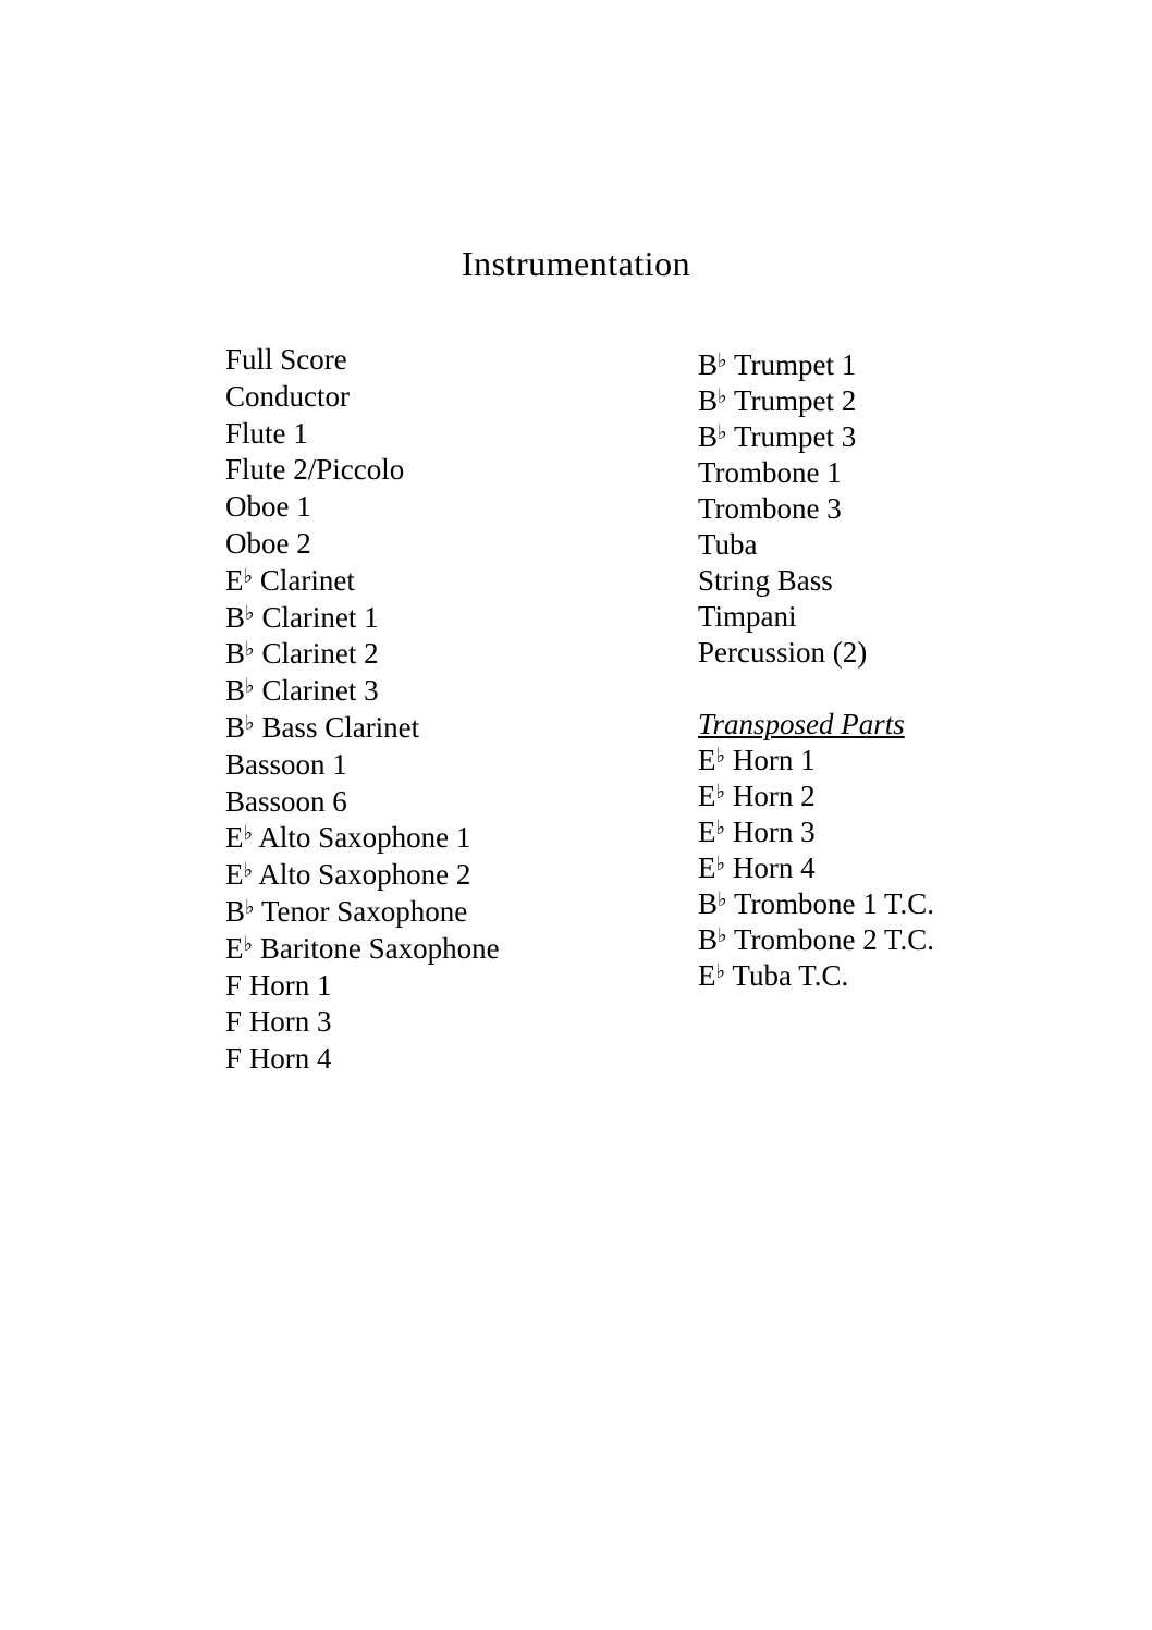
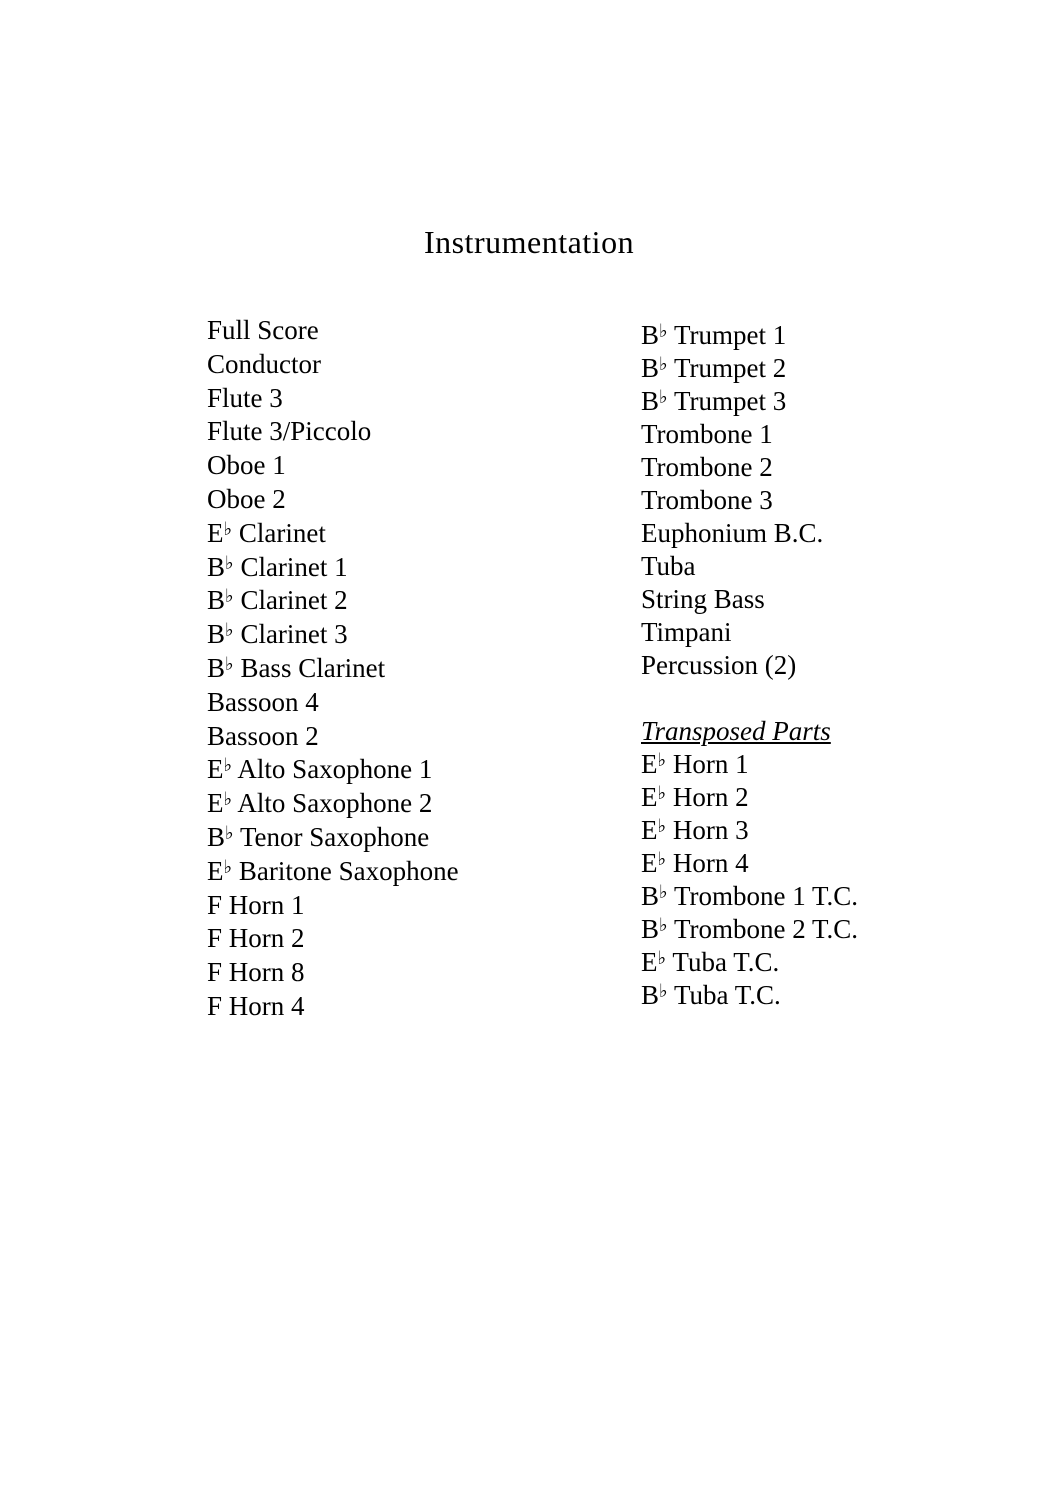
  Instrumentation
  Full Score
  Conductor
- Flute 1
+ Flute 3
- Flute 2/Piccolo
+ Flute 3/Piccolo
  Oboe 1
  Oboe 2
  E♭ Clarinet
  B♭ Clarinet 1
  B♭ Clarinet 2
  B♭ Clarinet 3
  B♭ Bass Clarinet
- Bassoon 1
+ Bassoon 4
- Bassoon 6
+ Bassoon 2
  E♭ Alto Saxophone 1
  E♭ Alto Saxophone 2
  B♭ Tenor Saxophone
  E♭ Baritone Saxophone
  F Horn 1
+ F Horn 2
- F Horn 3
+ F Horn 8
  F Horn 4
  B♭ Trumpet 1
  B♭ Trumpet 2
  B♭ Trumpet 3
  Trombone 1
+ Trombone 2
  Trombone 3
+ Euphonium B.C.
  Tuba
  String Bass
  Timpani
  Percussion (2)
  Transposed Parts
  E♭ Horn 1
  E♭ Horn 2
  E♭ Horn 3
  E♭ Horn 4
  B♭ Trombone 1 T.C.
  B♭ Trombone 2 T.C.
  E♭ Tuba T.C.
+ B♭ Tuba T.C.
